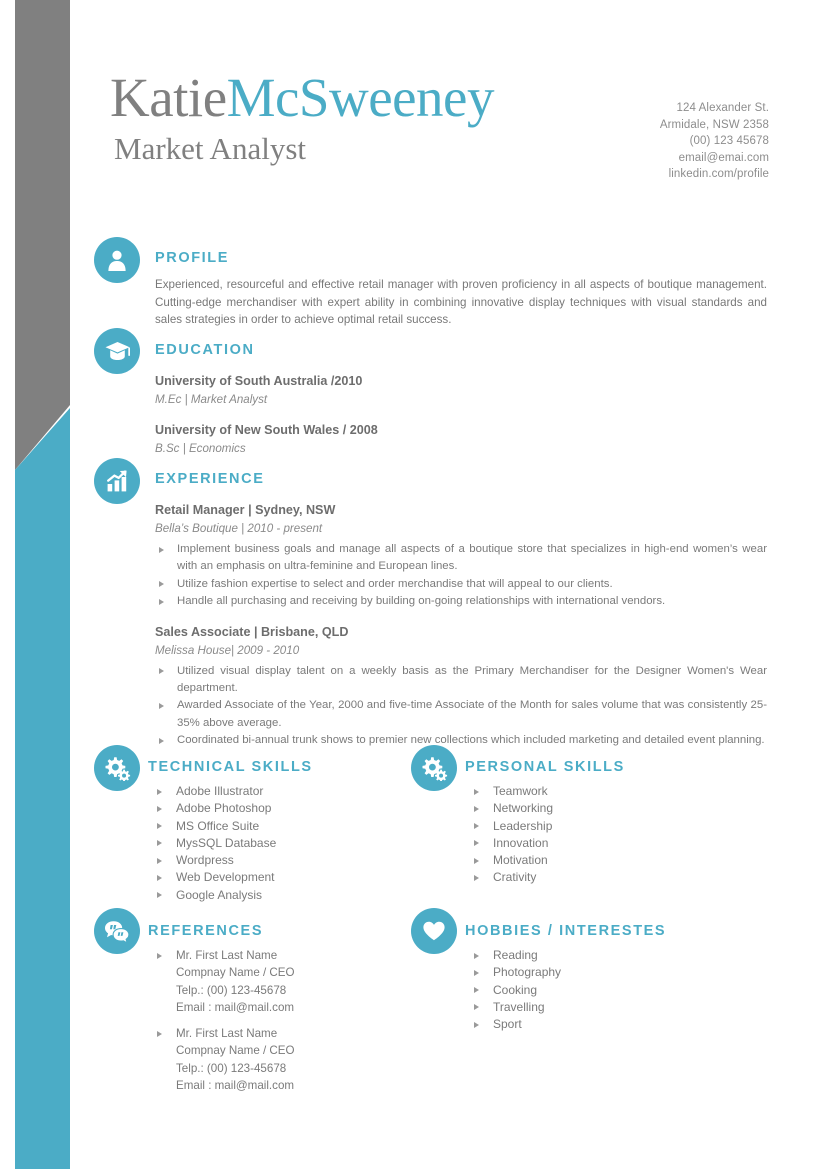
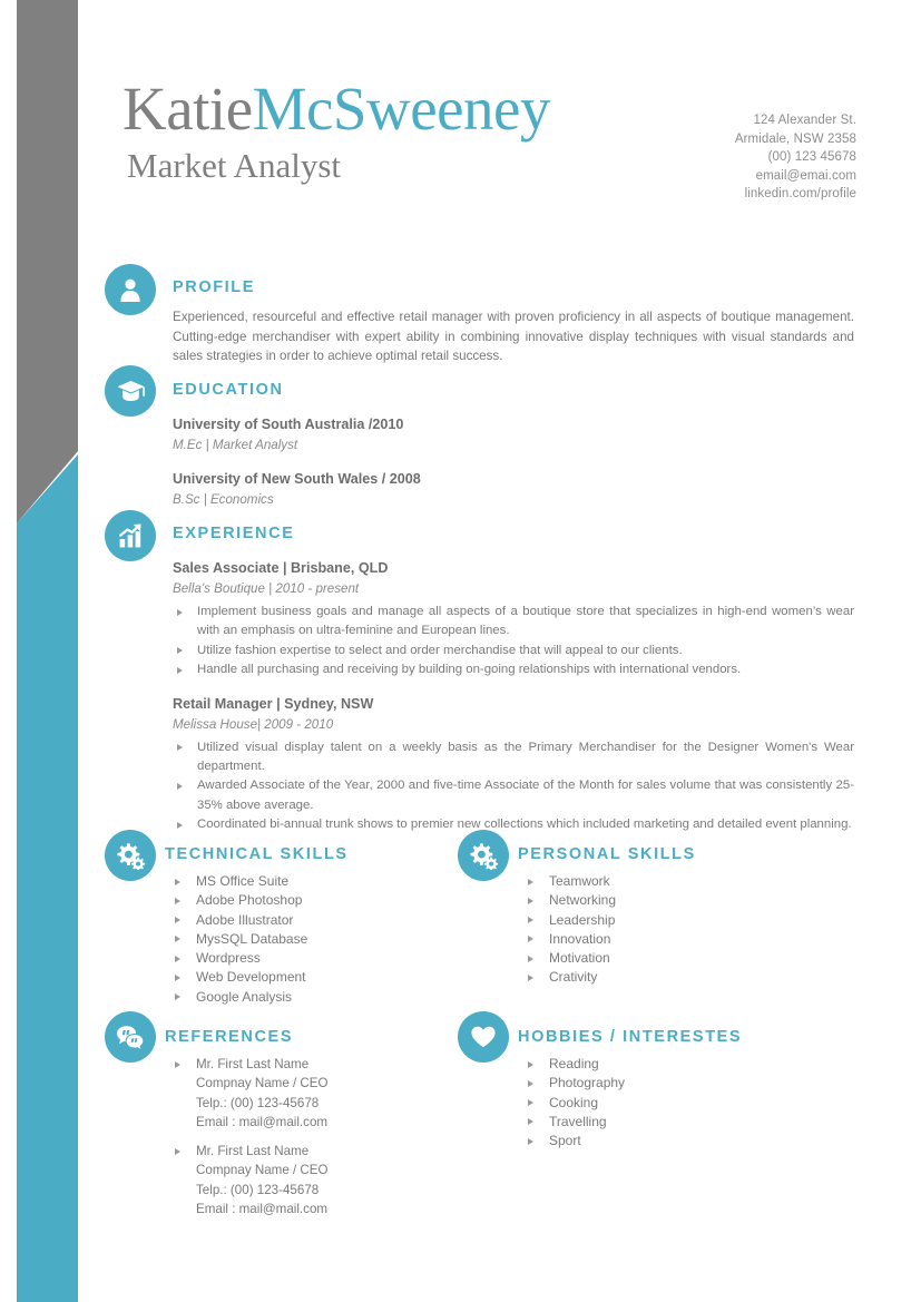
  KatieMcSweeney
  Market Analyst
  124 Alexander St.
  Armidale, NSW 2358
  (00) 123 45678
  email@emai.com
  linkedin.com/profile
  PROFILE
  Experienced, resourceful and effective retail manager with proven proficiency in all aspects of boutique management. Cutting-edge merchandiser with expert ability in combining innovative display techniques with visual standards and sales strategies in order to achieve optimal retail success.
  EDUCATION
  University of South Australia /2010
  M.Ec | Market Analyst
  University of New South Wales / 2008
  B.Sc | Economics
  EXPERIENCE
- Retail Manager | Sydney, NSW
+ Sales Associate | Brisbane, QLD
  Bella’s Boutique | 2010 - present
  Implement business goals and manage all aspects of a boutique store that specializes in high-end women’s wear with an emphasis on ultra-feminine and European lines.
  Utilize fashion expertise to select and order merchandise that will appeal to our clients.
  Handle all purchasing and receiving by building on-going relationships with international vendors.
- Sales Associate | Brisbane, QLD
+ Retail Manager | Sydney, NSW
  Melissa House| 2009 - 2010
  Utilized visual display talent on a weekly basis as the Primary Merchandiser for the Designer Women's Wear department.
  Awarded Associate of the Year, 2000 and five-time Associate of the Month for sales volume that was consistently 25-35% above average.
  Coordinated bi-annual trunk shows to premier new collections which included marketing and detailed event planning.
  TECHNICAL SKILLS
- Adobe Illustrator
+ MS Office Suite
  Adobe Photoshop
- MS Office Suite
+ Adobe Illustrator
  MysSQL Database
  Wordpress
  Web Development
  Google Analysis
  PERSONAL SKILLS
  Teamwork
  Networking
  Leadership
  Innovation
  Motivation
  Crativity
  REFERENCES
  Mr. First Last Name
  Compnay Name / CEO
  Telp.: (00) 123-45678
  Email : mail@mail.com
  Mr. First Last Name
  Compnay Name / CEO
  Telp.: (00) 123-45678
  Email : mail@mail.com
  HOBBIES / INTERESTES
  Reading
  Photography
  Cooking
  Travelling
  Sport
